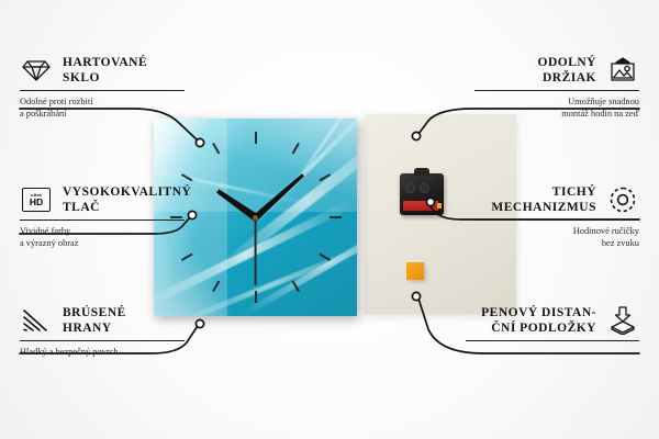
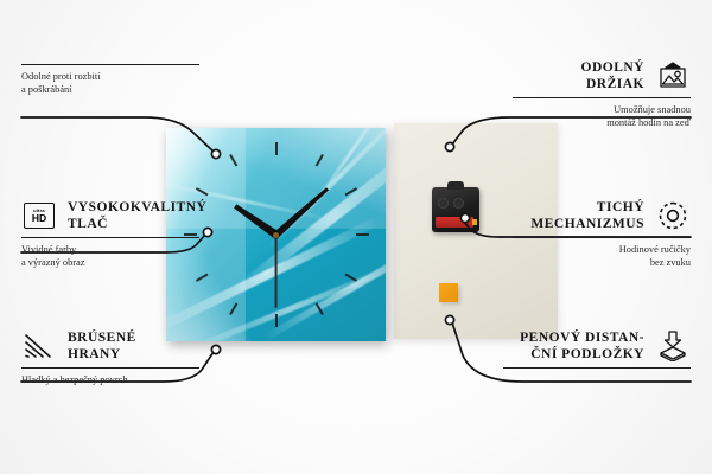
- HARTOVANÉ
- SKLO
  Odolné proti rozbití
  a poškrábání
  HD
  VYSOKOKVALITNÝ
  TLAČ
  Vividné farby
  a výrazný obraz
  BRÚSENÉ
  HRANY
  Hladký a bezpečný povrch
  ODOLNÝ
  DRŽIAK
  Umožňuje snadnou
  montáž hodin na zeď
  TICHÝ
  MECHANIZMUS
  Hodinové ručičky
  bez zvuku
  PENOVÝ DISTAN-
  ČNÍ PODLOŽKY
